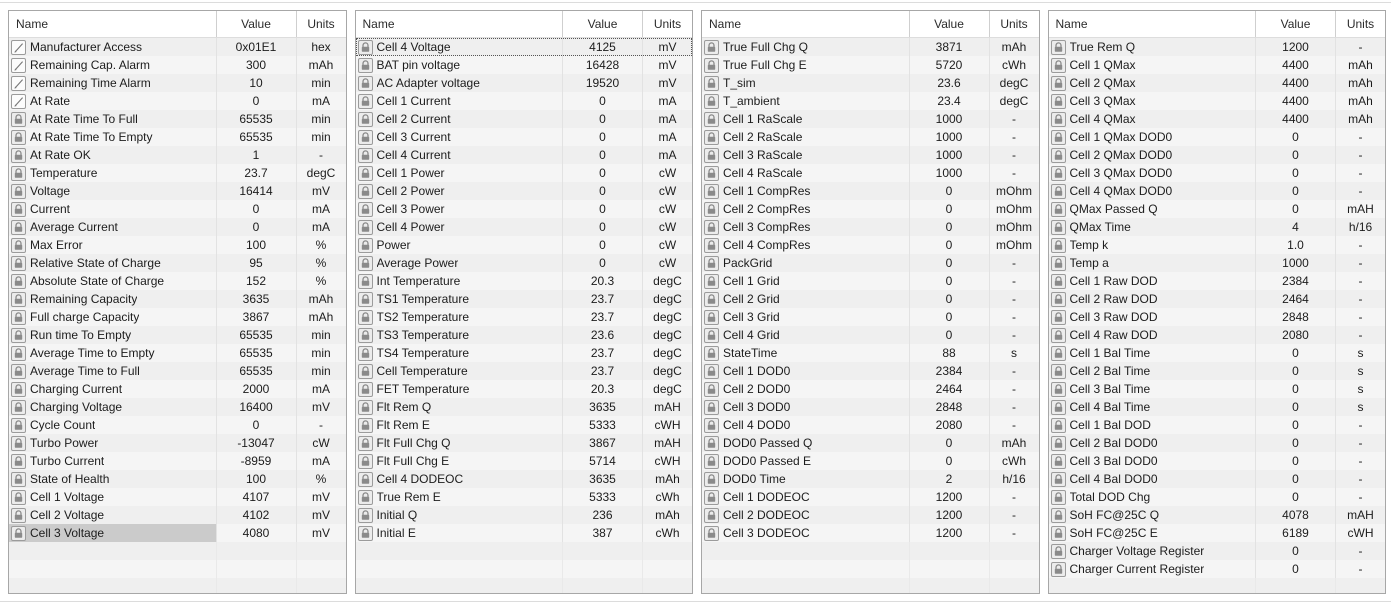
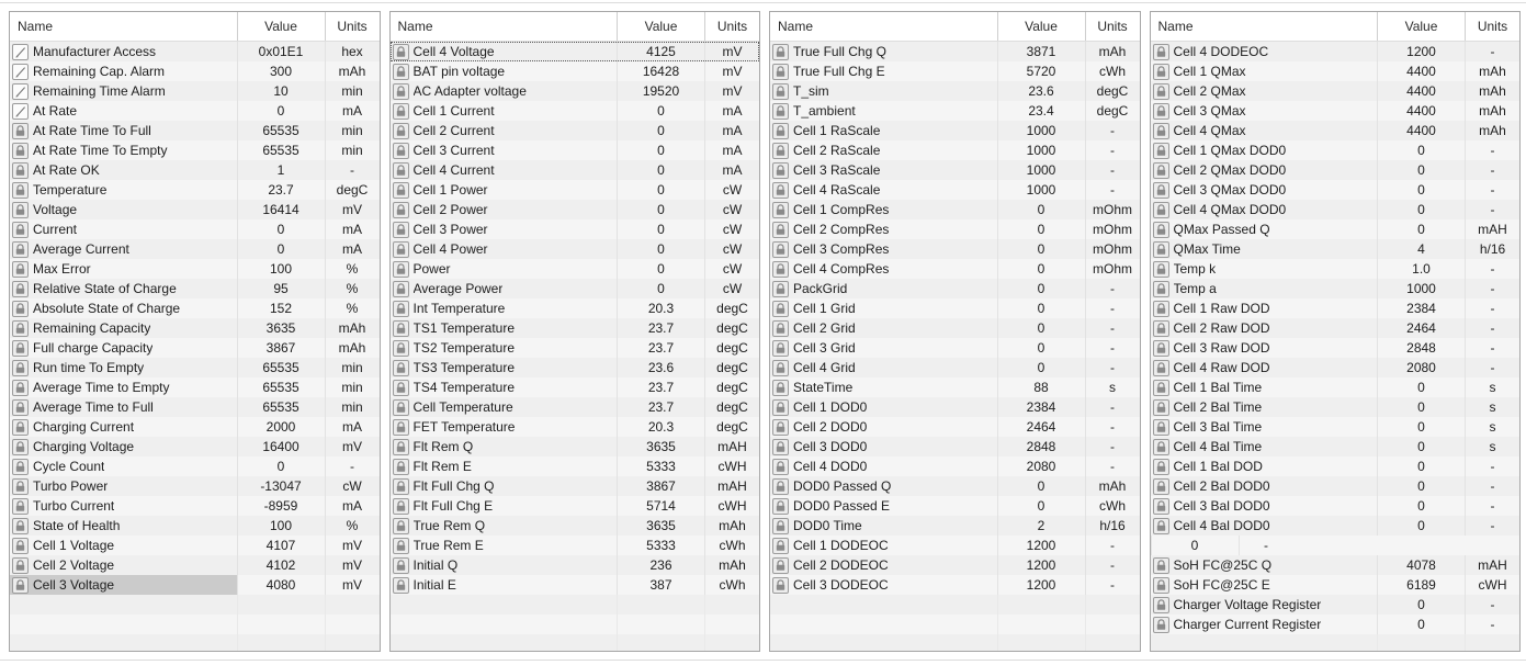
  Name
  Value
  Units
  Manufacturer Access
  0x01E1
  hex
  Remaining Cap. Alarm
  300
  mAh
  Remaining Time Alarm
  10
  min
  At Rate
  0
  mA
  At Rate Time To Full
  65535
  min
  At Rate Time To Empty
  65535
  min
  At Rate OK
  1
  -
  Temperature
  23.7
  degC
  Voltage
  16414
  mV
  Current
  0
  mA
  Average Current
  0
  mA
  Max Error
  100
  %
  Relative State of Charge
  95
  %
  Absolute State of Charge
  152
  %
  Remaining Capacity
  3635
  mAh
  Full charge Capacity
  3867
  mAh
  Run time To Empty
  65535
  min
  Average Time to Empty
  65535
  min
  Average Time to Full
  65535
  min
  Charging Current
  2000
  mA
  Charging Voltage
  16400
  mV
  Cycle Count
  0
  -
  Turbo Power
  -13047
  cW
  Turbo Current
  -8959
  mA
  State of Health
  100
  %
  Cell 1 Voltage
  4107
  mV
  Cell 2 Voltage
  4102
  mV
  Cell 3 Voltage
  4080
  mV
  Name
  Value
  Units
  Cell 4 Voltage
  4125
  mV
  BAT pin voltage
  16428
  mV
  AC Adapter voltage
  19520
  mV
  Cell 1 Current
  0
  mA
  Cell 2 Current
  0
  mA
  Cell 3 Current
  0
  mA
  Cell 4 Current
  0
  mA
  Cell 1 Power
  0
  cW
  Cell 2 Power
  0
  cW
  Cell 3 Power
  0
  cW
  Cell 4 Power
  0
  cW
  Power
  0
  cW
  Average Power
  0
  cW
  Int Temperature
  20.3
  degC
  TS1 Temperature
  23.7
  degC
  TS2 Temperature
  23.7
  degC
  TS3 Temperature
  23.6
  degC
  TS4 Temperature
  23.7
  degC
  Cell Temperature
  23.7
  degC
  FET Temperature
  20.3
  degC
  Flt Rem Q
  3635
  mAH
  Flt Rem E
  5333
  cWH
  Flt Full Chg Q
  3867
  mAH
  Flt Full Chg E
  5714
  cWH
- Cell 4 DODEOC
+ True Rem Q
  3635
  mAh
  True Rem E
  5333
  cWh
  Initial Q
  236
  mAh
  Initial E
  387
  cWh
  Name
  Value
  Units
  True Full Chg Q
  3871
  mAh
  True Full Chg E
  5720
  cWh
  T_sim
  23.6
  degC
  T_ambient
  23.4
  degC
  Cell 1 RaScale
  1000
  -
  Cell 2 RaScale
  1000
  -
  Cell 3 RaScale
  1000
  -
  Cell 4 RaScale
  1000
  -
  Cell 1 CompRes
  0
  mOhm
  Cell 2 CompRes
  0
  mOhm
  Cell 3 CompRes
  0
  mOhm
  Cell 4 CompRes
  0
  mOhm
  PackGrid
  0
  -
  Cell 1 Grid
  0
  -
  Cell 2 Grid
  0
  -
  Cell 3 Grid
  0
  -
  Cell 4 Grid
  0
  -
  StateTime
  88
  s
  Cell 1 DOD0
  2384
  -
  Cell 2 DOD0
  2464
  -
  Cell 3 DOD0
  2848
  -
  Cell 4 DOD0
  2080
  -
  DOD0 Passed Q
  0
  mAh
  DOD0 Passed E
  0
  cWh
  DOD0 Time
  2
  h/16
  Cell 1 DODEOC
  1200
  -
  Cell 2 DODEOC
  1200
  -
  Cell 3 DODEOC
  1200
  -
  Name
  Value
  Units
- True Rem Q
+ Cell 4 DODEOC
  1200
  -
  Cell 1 QMax
  4400
  mAh
  Cell 2 QMax
  4400
  mAh
  Cell 3 QMax
  4400
  mAh
  Cell 4 QMax
  4400
  mAh
  Cell 1 QMax DOD0
  0
  -
  Cell 2 QMax DOD0
  0
  -
  Cell 3 QMax DOD0
  0
  -
  Cell 4 QMax DOD0
  0
  -
  QMax Passed Q
  0
  mAH
  QMax Time
  4
  h/16
  Temp k
  1.0
  -
  Temp a
  1000
  -
  Cell 1 Raw DOD
  2384
  -
  Cell 2 Raw DOD
  2464
  -
  Cell 3 Raw DOD
  2848
  -
  Cell 4 Raw DOD
  2080
  -
  Cell 1 Bal Time
  0
  s
  Cell 2 Bal Time
  0
  s
  Cell 3 Bal Time
  0
  s
  Cell 4 Bal Time
  0
  s
  Cell 1 Bal DOD
  0
  -
  Cell 2 Bal DOD0
  0
  -
  Cell 3 Bal DOD0
  0
  -
  Cell 4 Bal DOD0
  0
  -
- Total DOD Chg
  0
  -
  SoH FC@25C Q
  4078
  mAH
  SoH FC@25C E
  6189
  cWH
  Charger Voltage Register
  0
  -
  Charger Current Register
  0
  -
